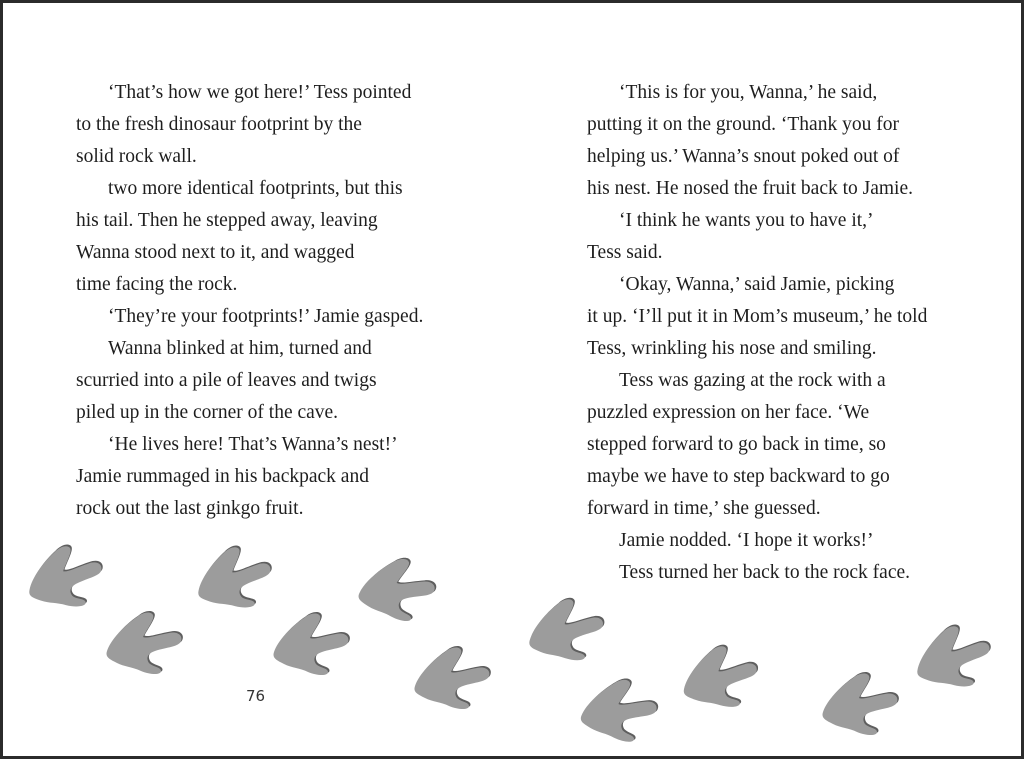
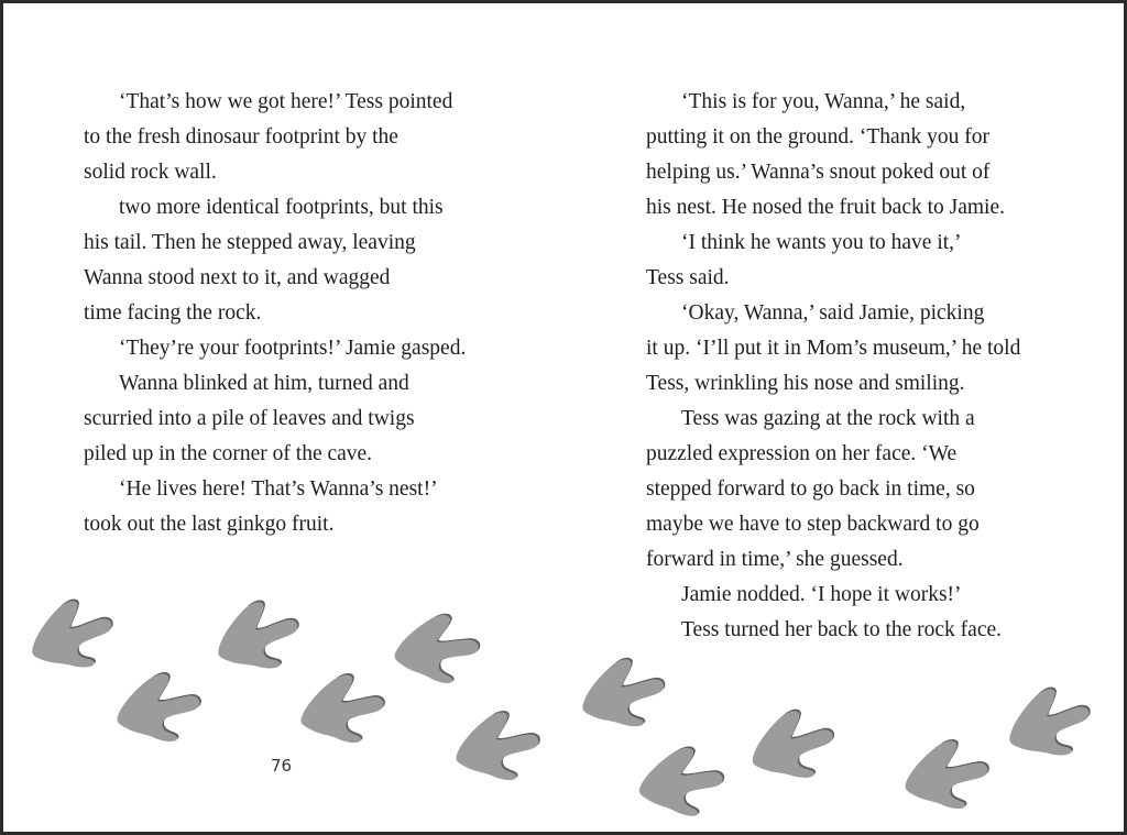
  ‘That’s how we got here!’ Tess pointed
  to the fresh dinosaur footprint by the
  solid rock wall.
  two more identical footprints, but this
  his tail. Then he stepped away, leaving
  Wanna stood next to it, and wagged
  time facing the rock.
  ‘They’re your footprints!’ Jamie gasped.
  Wanna blinked at him, turned and
  scurried into a pile of leaves and twigs
  piled up in the corner of the cave.
  ‘He lives here! That’s Wanna’s nest!’
- Jamie rummaged in his backpack and
- rock out the last ginkgo fruit.
+ took out the last ginkgo fruit.
  ‘This is for you, Wanna,’ he said,
  putting it on the ground. ‘Thank you for
  helping us.’ Wanna’s snout poked out of
  his nest. He nosed the fruit back to Jamie.
  ‘I think he wants you to have it,’
  Tess said.
  ‘Okay, Wanna,’ said Jamie, picking
  it up. ‘I’ll put it in Mom’s museum,’ he told
  Tess, wrinkling his nose and smiling.
  Tess was gazing at the rock with a
  puzzled expression on her face. ‘We
  stepped forward to go back in time, so
  maybe we have to step backward to go
  forward in time,’ she guessed.
  Jamie nodded. ‘I hope it works!’
  Tess turned her back to the rock face.
  76
